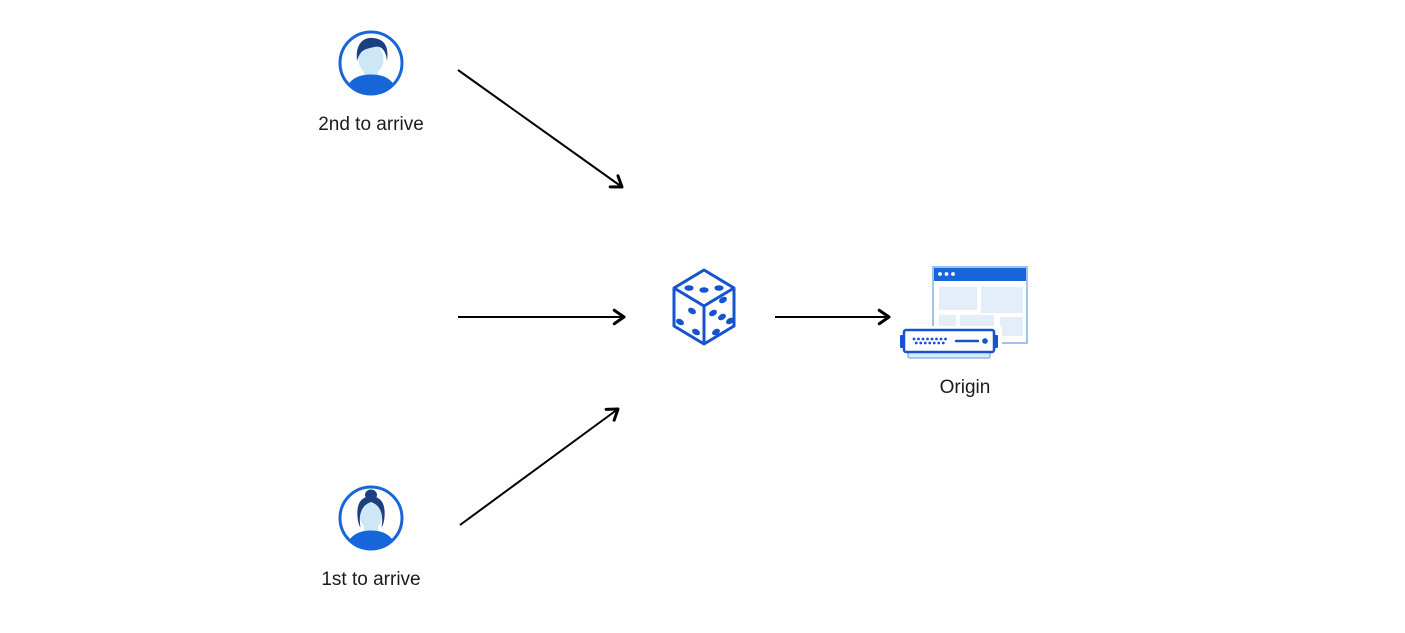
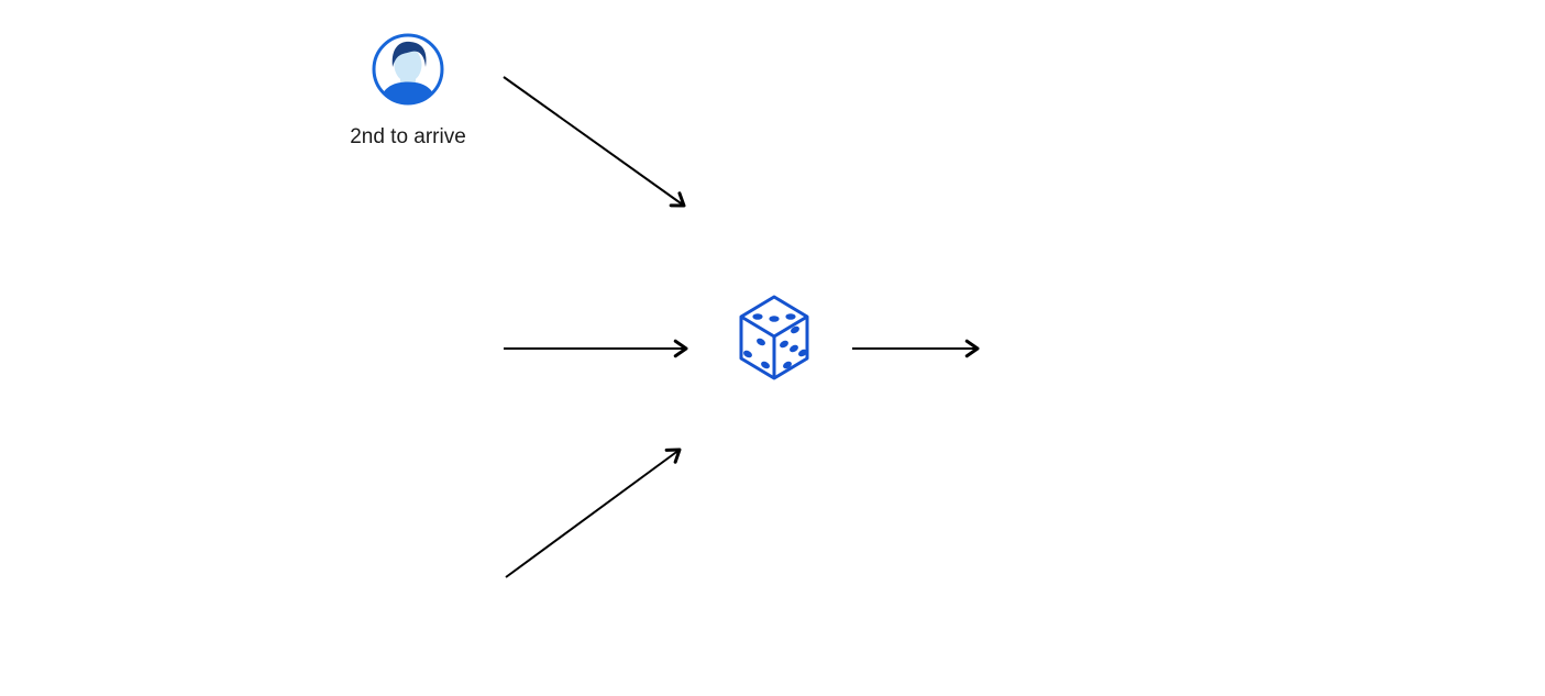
  2nd to arrive
- 1st to arrive
- Origin
